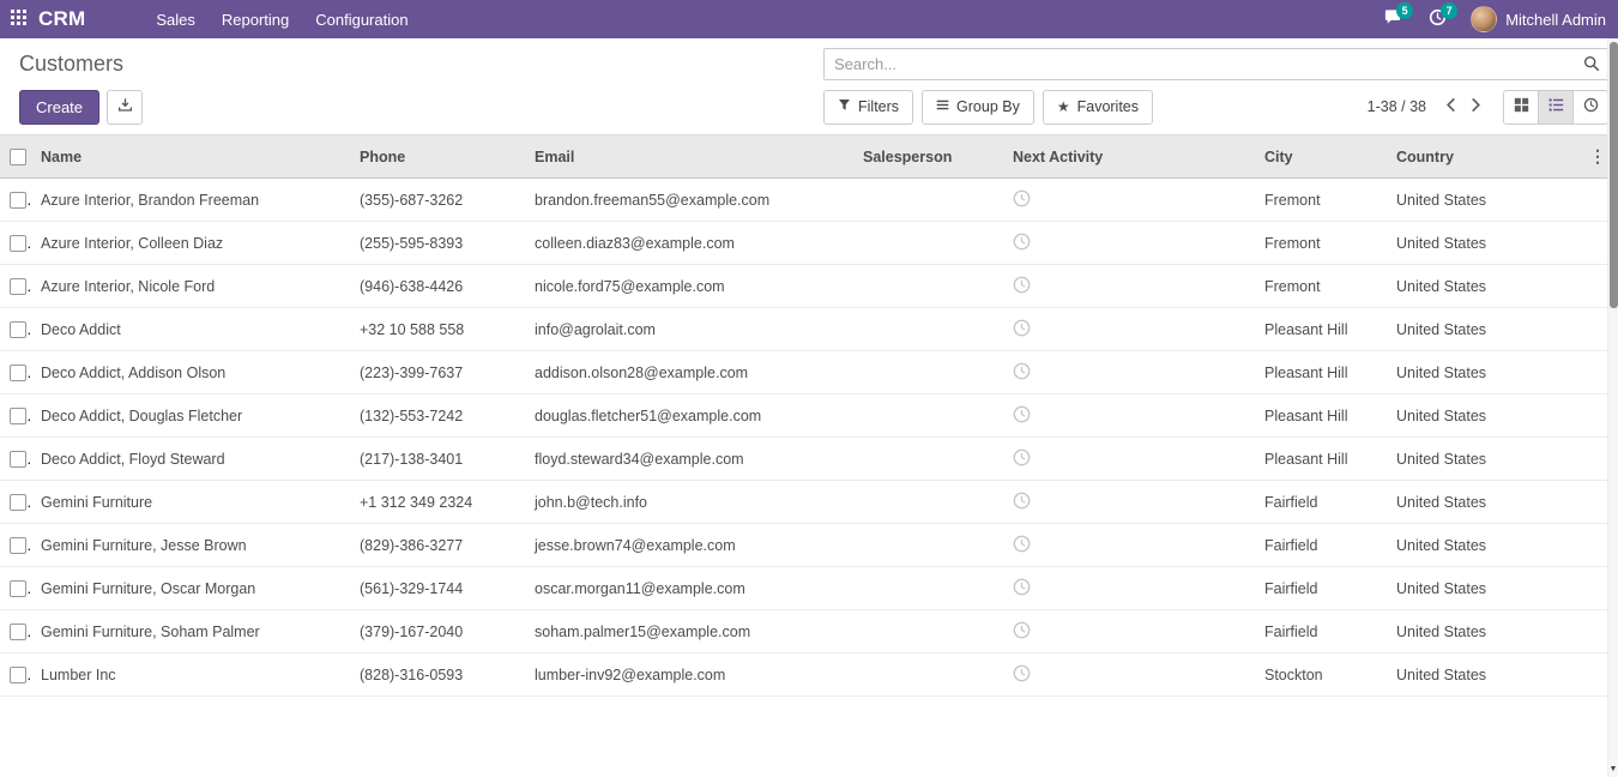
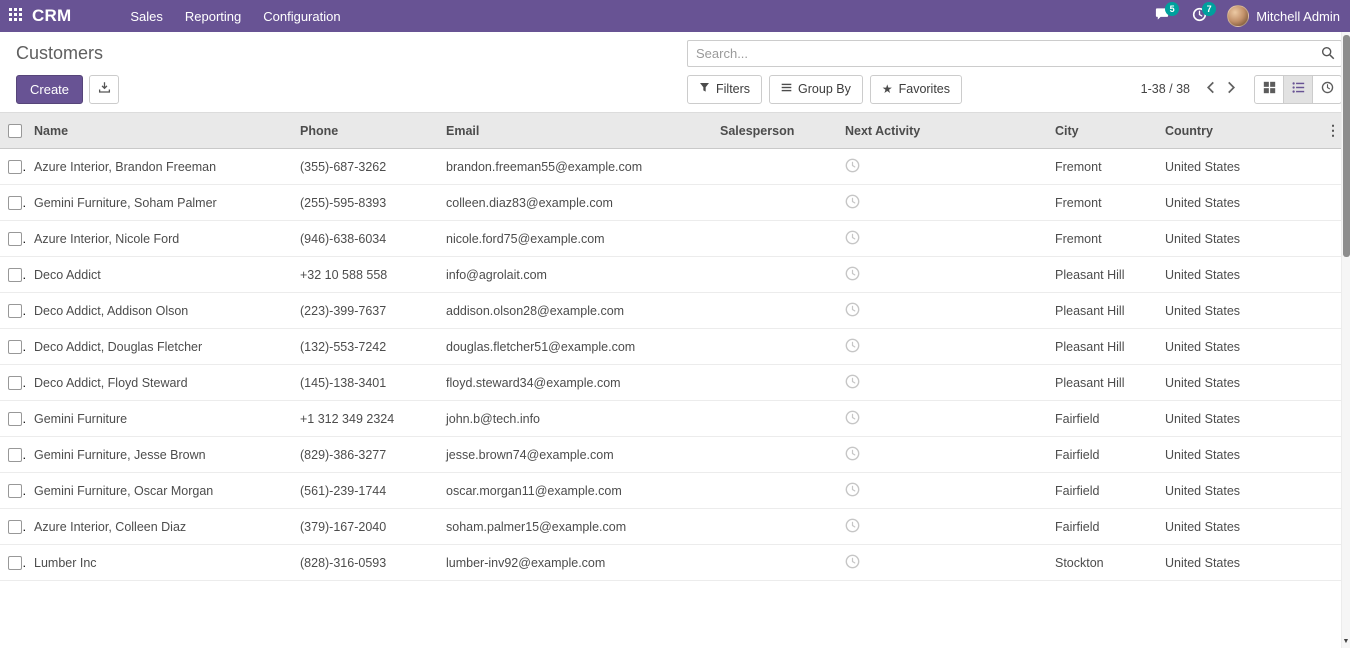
  CRM
  Sales
  Reporting
  Configuration
  5
  7
  Mitchell Admin
  Customers
  Search...
  Create
  Filters
  Group By
  ★
  Favorites
  1-38 / 38
  	Name	Phone	Email	Salesperson	Next Activity	City	Country	⋮
  	Azure Interior, Brandon Freeman	(355)-687-3262	brandon.freeman55@example.com			Fremont	United States
- 	Azure Interior, Colleen Diaz	(255)-595-8393	colleen.diaz83@example.com			Fremont	United States
+ 	Gemini Furniture, Soham Palmer	(255)-595-8393	colleen.diaz83@example.com			Fremont	United States
- 	Azure Interior, Nicole Ford	(946)-638-4426	nicole.ford75@example.com			Fremont	United States
+ 	Azure Interior, Nicole Ford	(946)-638-6034	nicole.ford75@example.com			Fremont	United States
  	Deco Addict	+32 10 588 558	info@agrolait.com			Pleasant Hill	United States
  	Deco Addict, Addison Olson	(223)-399-7637	addison.olson28@example.com			Pleasant Hill	United States
  	Deco Addict, Douglas Fletcher	(132)-553-7242	douglas.fletcher51@example.com			Pleasant Hill	United States
- 	Deco Addict, Floyd Steward	(217)-138-3401	floyd.steward34@example.com			Pleasant Hill	United States
+ 	Deco Addict, Floyd Steward	(145)-138-3401	floyd.steward34@example.com			Pleasant Hill	United States
  	Gemini Furniture	+1 312 349 2324	john.b@tech.info			Fairfield	United States
  	Gemini Furniture, Jesse Brown	(829)-386-3277	jesse.brown74@example.com			Fairfield	United States
- 	Gemini Furniture, Oscar Morgan	(561)-329-1744	oscar.morgan11@example.com			Fairfield	United States
+ 	Gemini Furniture, Oscar Morgan	(561)-239-1744	oscar.morgan11@example.com			Fairfield	United States
- 	Gemini Furniture, Soham Palmer	(379)-167-2040	soham.palmer15@example.com			Fairfield	United States
+ 	Azure Interior, Colleen Diaz	(379)-167-2040	soham.palmer15@example.com			Fairfield	United States
  	Lumber Inc	(828)-316-0593	lumber-inv92@example.com			Stockton	United States
